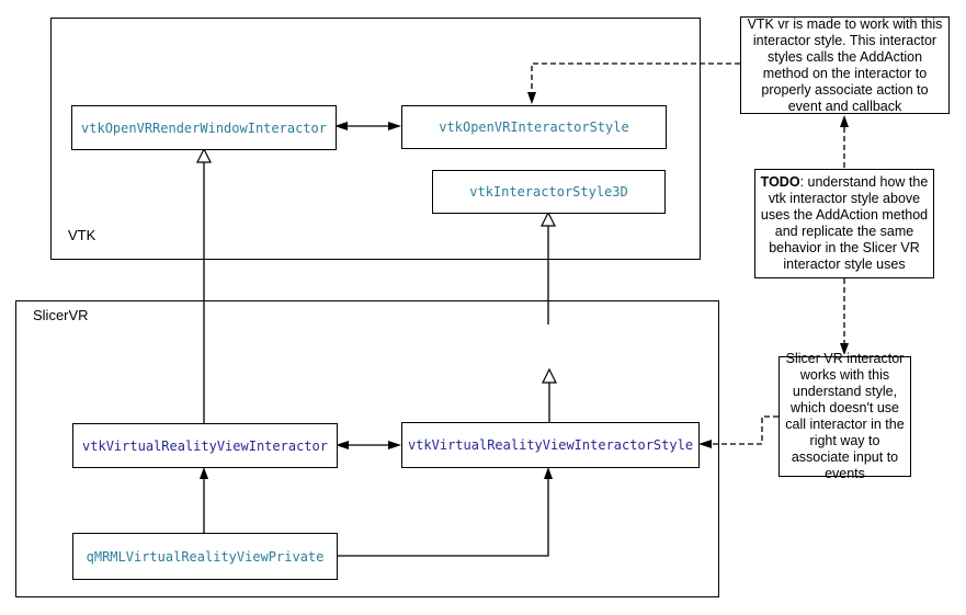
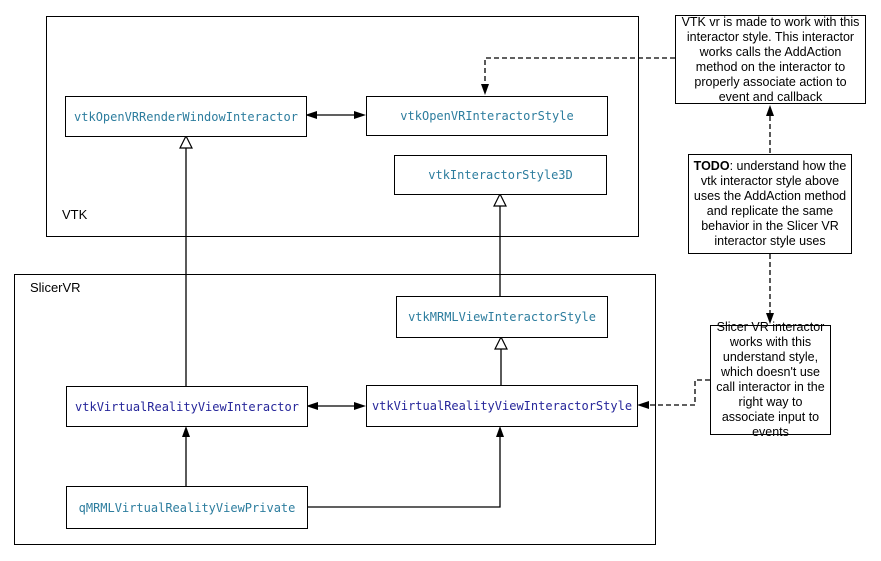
  VTK
  SlicerVR
  vtkOpenVRRenderWindowInteractor
  vtkOpenVRInteractorStyle
  vtkInteractorStyle3D
+ vtkMRMLViewInteractorStyle
  vtkVirtualRealityViewInteractor
  vtkVirtualRealityViewInteractorStyle
  qMRMLVirtualRealityViewPrivate
- VTK vr is made to work with this interactor style. This interactor styles calls the AddAction method on the interactor to properly associate action to event and callback
+ VTK vr is made to work with this interactor style. This interactor works calls the AddAction method on the interactor to properly associate action to event and callback
  TODO: understand how the vtk interactor style above uses the AddAction method and replicate the same behavior in the Slicer VR interactor style uses
  Slicer VR interactor works with this understand style, which doesn't use call interactor in the right way to associate input to events
